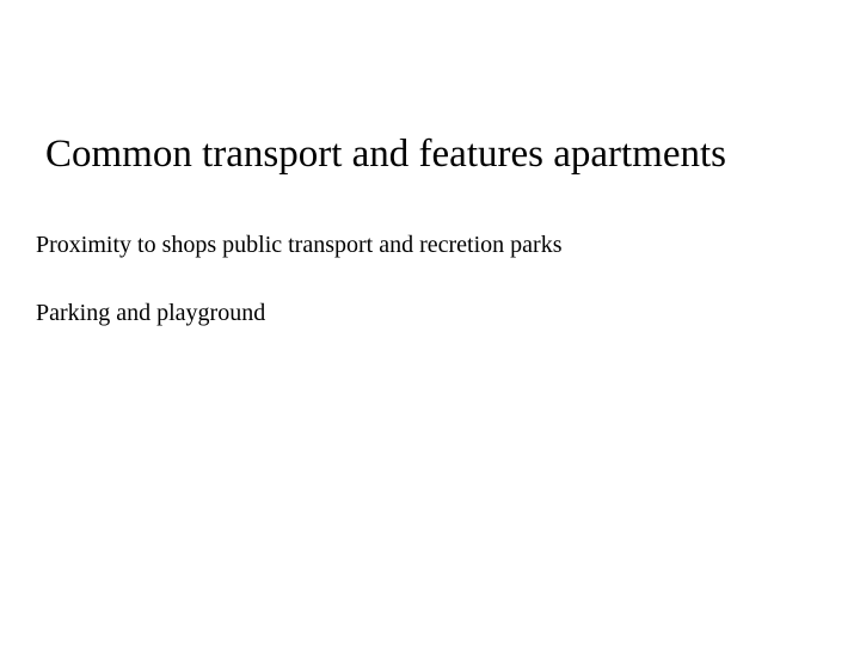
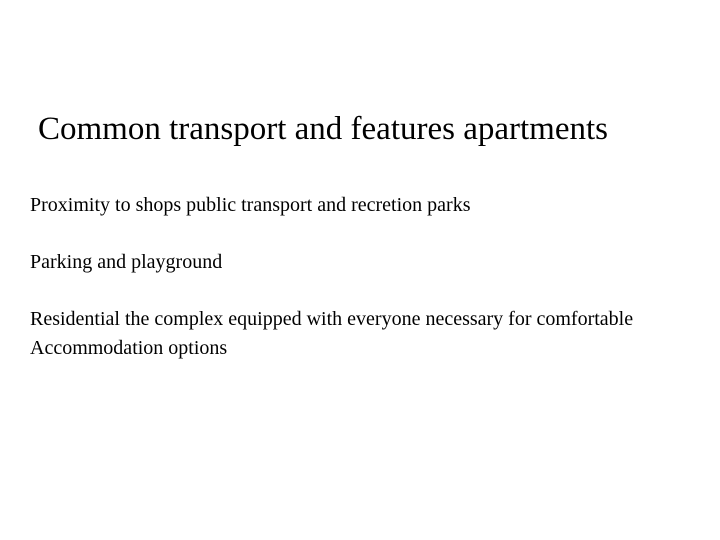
  Common transport and features apartments
  Proximity to shops public transport and recretion parks
  Parking and playground
+ Residential the complex equipped with everyone necessary for comfortable Accommodation options
